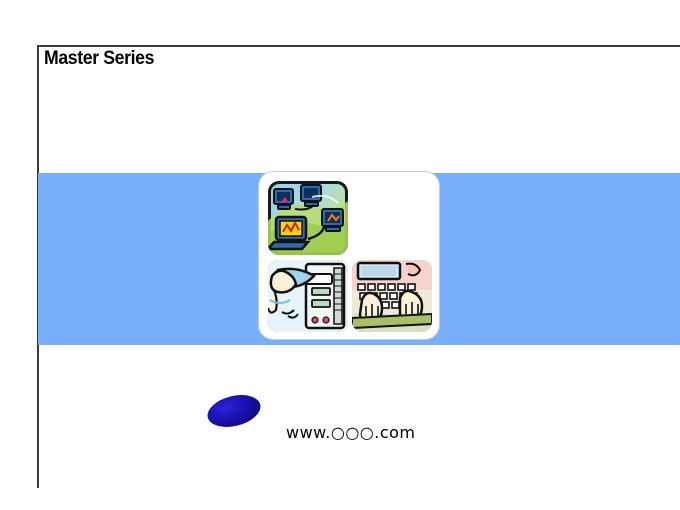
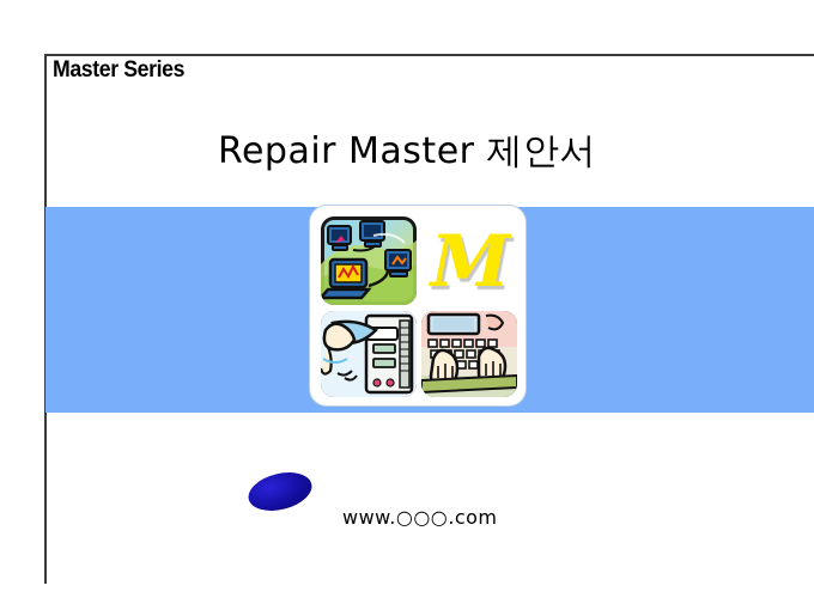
  Master Series
+ Repair Master 제안서
+ M
  www.○○○.com
